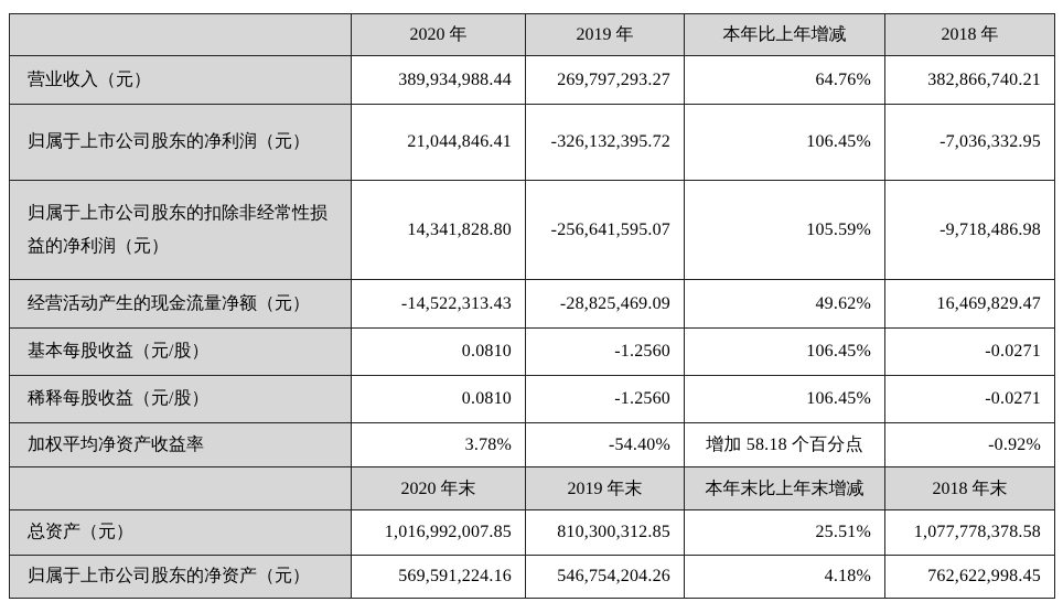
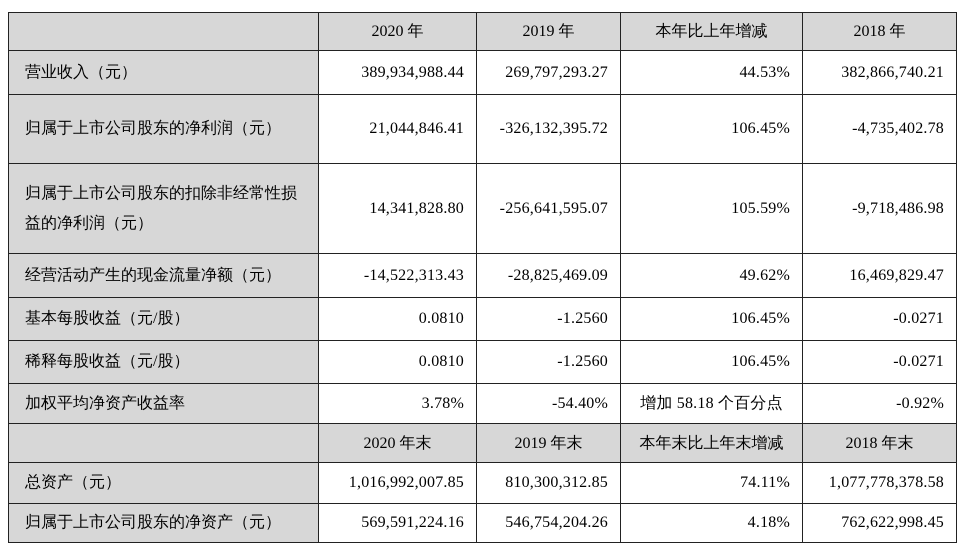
  	2020 年	2019 年	本年比上年增减	2018 年
- 营业收入（元）	389,934,988.44	269,797,293.27	64.76%	382,866,740.21
+ 营业收入（元）	389,934,988.44	269,797,293.27	44.53%	382,866,740.21
- 归属于上市公司股东的净利润（元）	21,044,846.41	-326,132,395.72	106.45%	-7,036,332.95
+ 归属于上市公司股东的净利润（元）	21,044,846.41	-326,132,395.72	106.45%	-4,735,402.78
  归属于上市公司股东的扣除非经常性损益的净利润（元）	14,341,828.80	-256,641,595.07	105.59%	-9,718,486.98
  经营活动产生的现金流量净额（元）	-14,522,313.43	-28,825,469.09	49.62%	16,469,829.47
  基本每股收益（元/股）	0.0810	-1.2560	106.45%	-0.0271
  稀释每股收益（元/股）	0.0810	-1.2560	106.45%	-0.0271
  加权平均净资产收益率	3.78%	-54.40%	增加 58.18 个百分点	-0.92%
  	2020 年末	2019 年末	本年末比上年末增减	2018 年末
- 总资产（元）	1,016,992,007.85	810,300,312.85	25.51%	1,077,778,378.58
+ 总资产（元）	1,016,992,007.85	810,300,312.85	74.11%	1,077,778,378.58
  归属于上市公司股东的净资产（元）	569,591,224.16	546,754,204.26	4.18%	762,622,998.45
